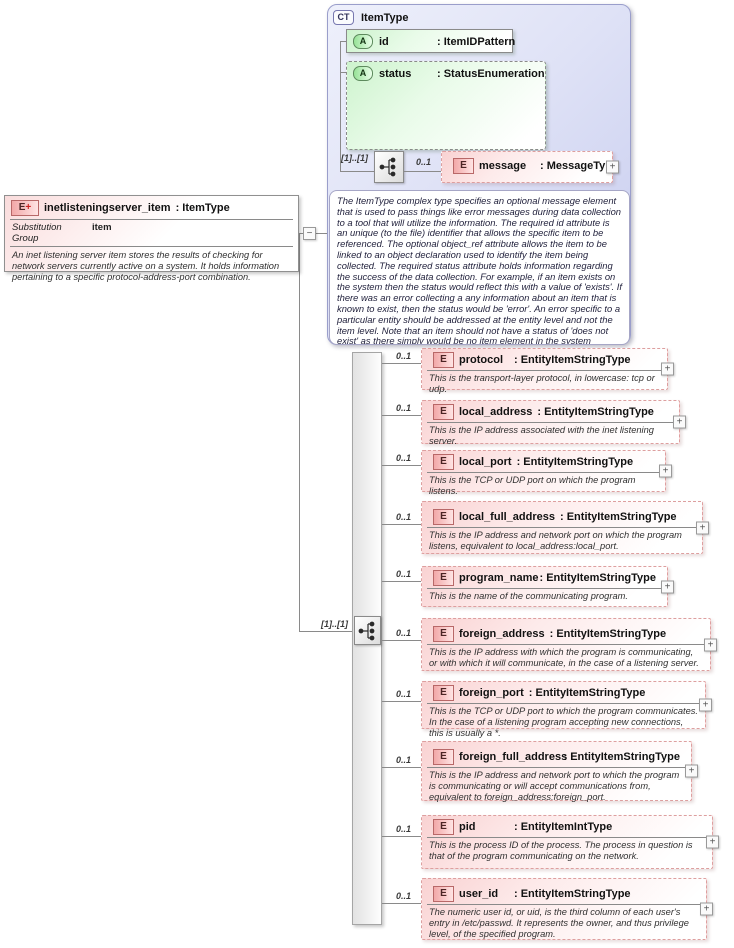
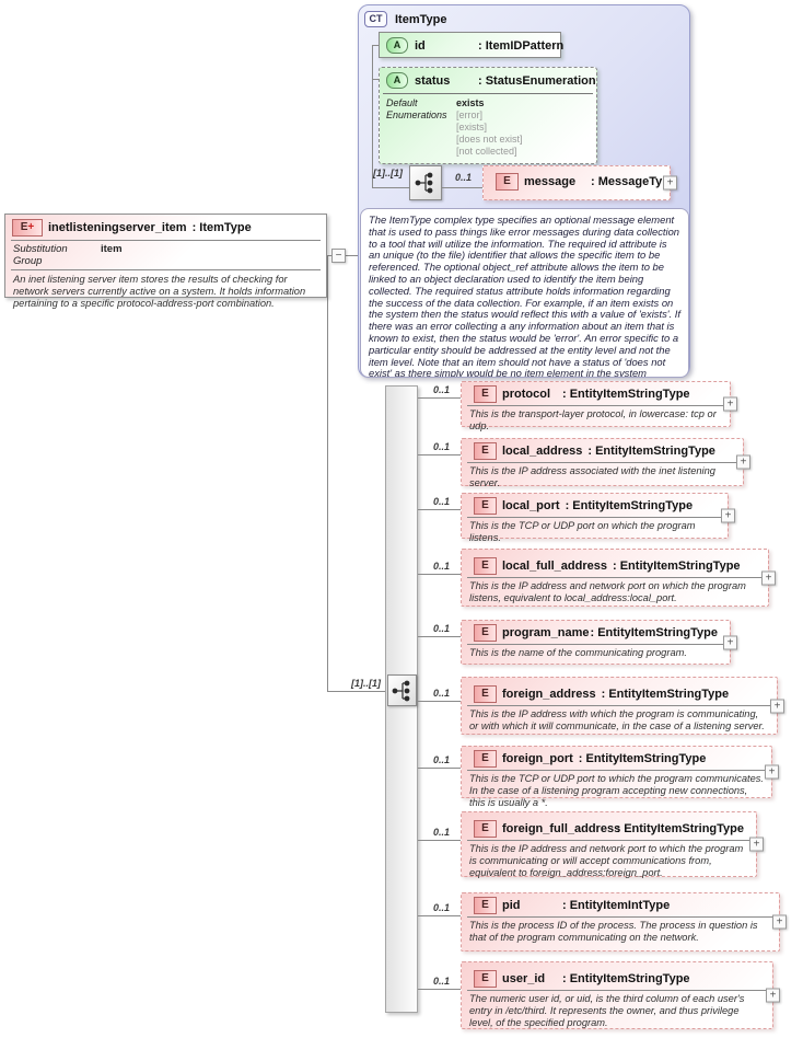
  −
  [1]..[1]
  E+
  inetlisteningserver_item
  : ItemType
  Substitution Group
  item
  An inet listening server item stores the results of checking for network servers currently active on a system. It holds information pertaining to a specific protocol-address-port combination.
  CT
  ItemType
  A
  id
  : ItemIDPattern
  A
  status
  : StatusEnumeration
+ Default
+ exists
+ Enumerations
+ [error]
+ [exists]
+ [does not exist]
+ [not collected]
  [1]..[1]
  0..1
  E
  message
  : MessageTy
  +
  The ItemType complex type specifies an optional message element that is used to pass things like error messages during data collection to a tool that will utilize the information. The required id attribute is an unique (to the file) identifier that allows the specific item to be referenced. The optional object_ref attribute allows the item to be linked to an object declaration used to identify the item being collected. The required status attribute holds information regarding the success of the data collection. For example, if an item exists on the system then the status would reflect this with a value of 'exists'. If there was an error collecting a any information about an item that is known to exist, then the status would be 'error'. An error specific to a particular entity should be addressed at the entity level and not the item level. Note that an item should not have a status of 'does not exist' as there simply would be no item element in the system
  0..1
  E
  protocol
  : EntityItemStringType
  This is the transport-layer protocol, in lowercase: tcp or udp.
  +
  0..1
  E
  local_address
  : EntityItemStringType
  This is the IP address associated with the inet listening server.
  +
  0..1
  E
  local_port
  : EntityItemStringType
  This is the TCP or UDP port on which the program listens.
  +
  0..1
  E
  local_full_address
  : EntityItemStringType
  This is the IP address and network port on which the program listens, equivalent to local_address:local_port.
  +
  0..1
  E
  program_name
  : EntityItemStringType
  This is the name of the communicating program.
  +
  0..1
  E
  foreign_address
  : EntityItemStringType
  This is the IP address with which the program is communicating, or with which it will communicate, in the case of a listening server.
  +
  0..1
  E
  foreign_port
  : EntityItemStringType
  This is the TCP or UDP port to which the program communicates. In the case of a listening program accepting new connections, this is usually a *.
  +
  0..1
  E
  foreign_full_addres
  : EntityItemStringType
  This is the IP address and network port to which the program is communicating or will accept communications from, equivalent to foreign_address:foreign_port.
  +
  0..1
  E
  pid
  : EntityItemIntType
  This is the process ID of the process. The process in question is that of the program communicating on the network.
  +
  0..1
  E
  user_id
  : EntityItemStringType
- The numeric user id, or uid, is the third column of each user's entry in /etc/passwd. It represents the owner, and thus privilege level, of the specified program.
+ The numeric user id, or uid, is the third column of each user's entry in /etc/third. It represents the owner, and thus privilege level, of the specified program.
  +
